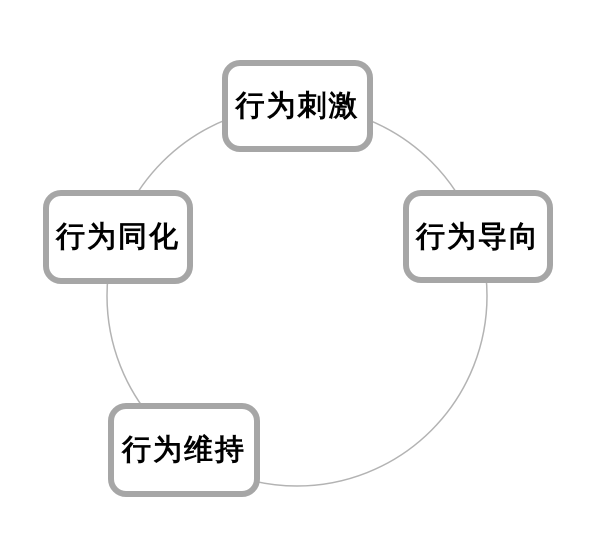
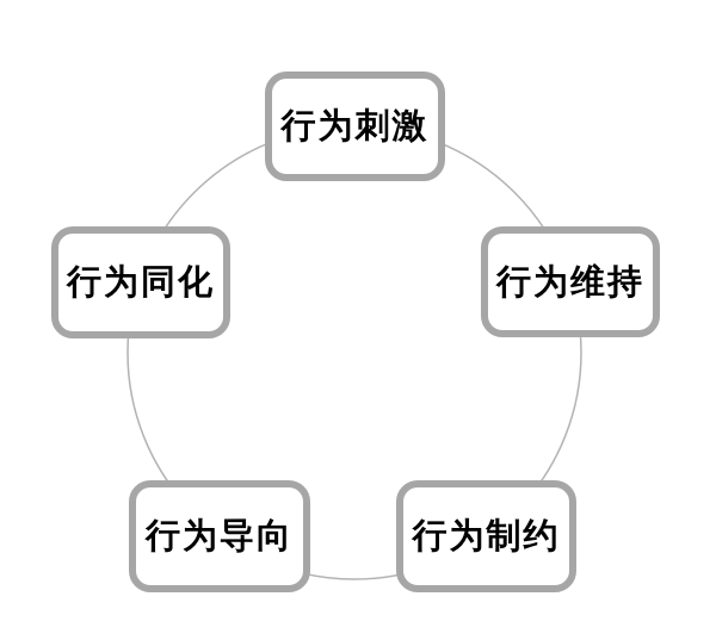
  行为刺激
- 行为导向
+ 行为维持
+ 行为制约
- 行为维持
+ 行为导向
  行为同化
